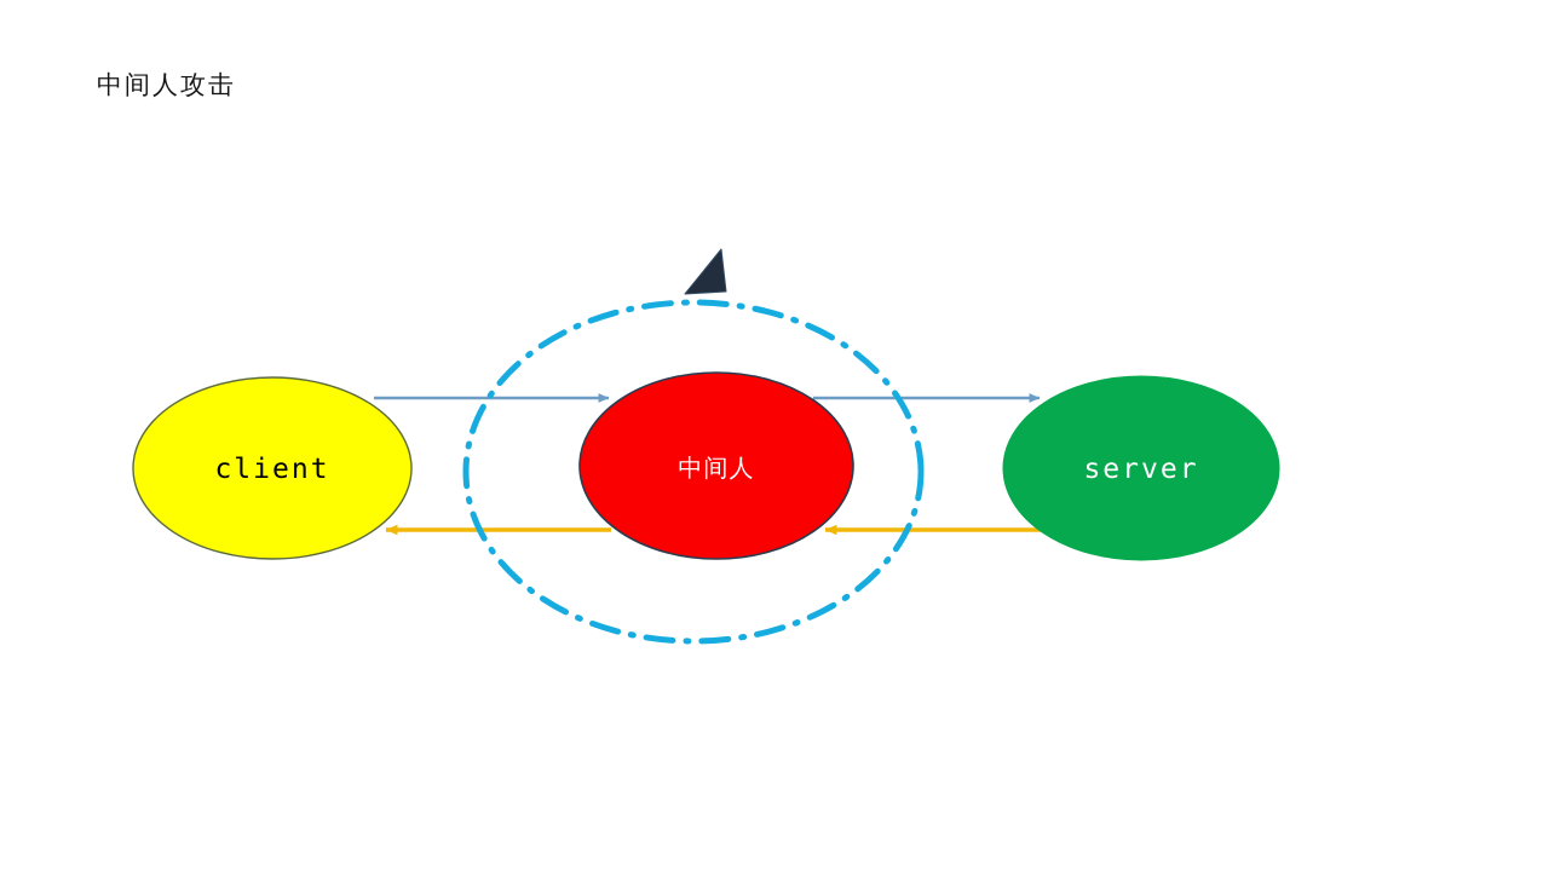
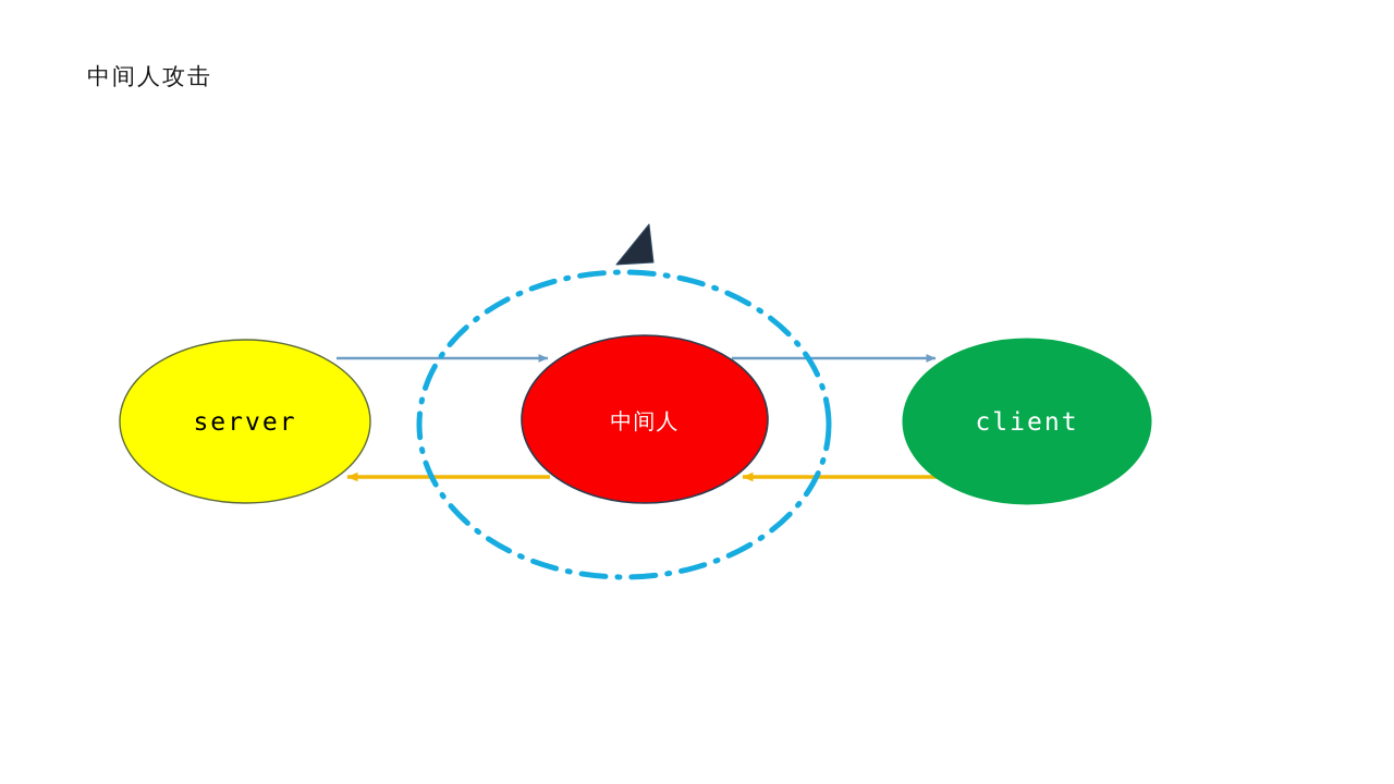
  中间人攻击
- client
+ server
  中间人
- server
+ client
